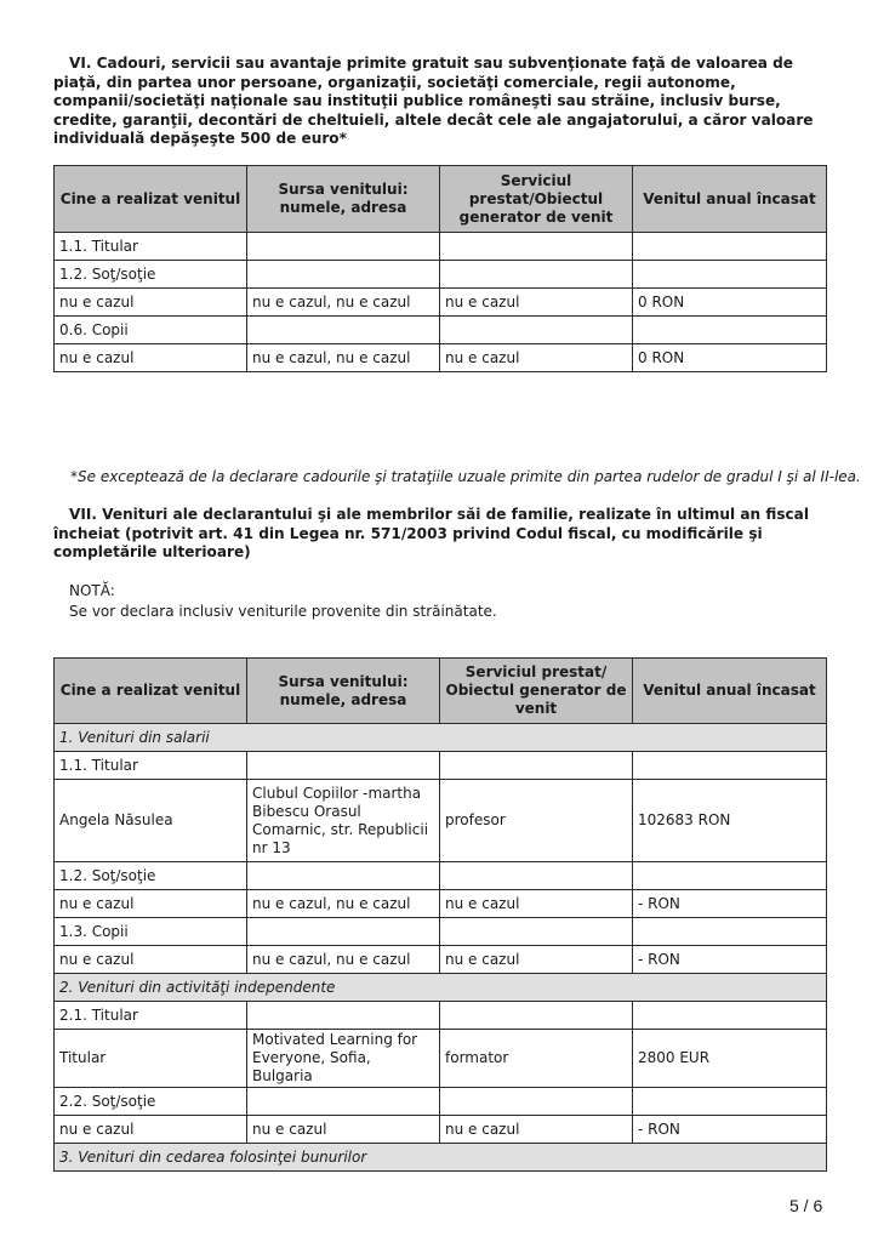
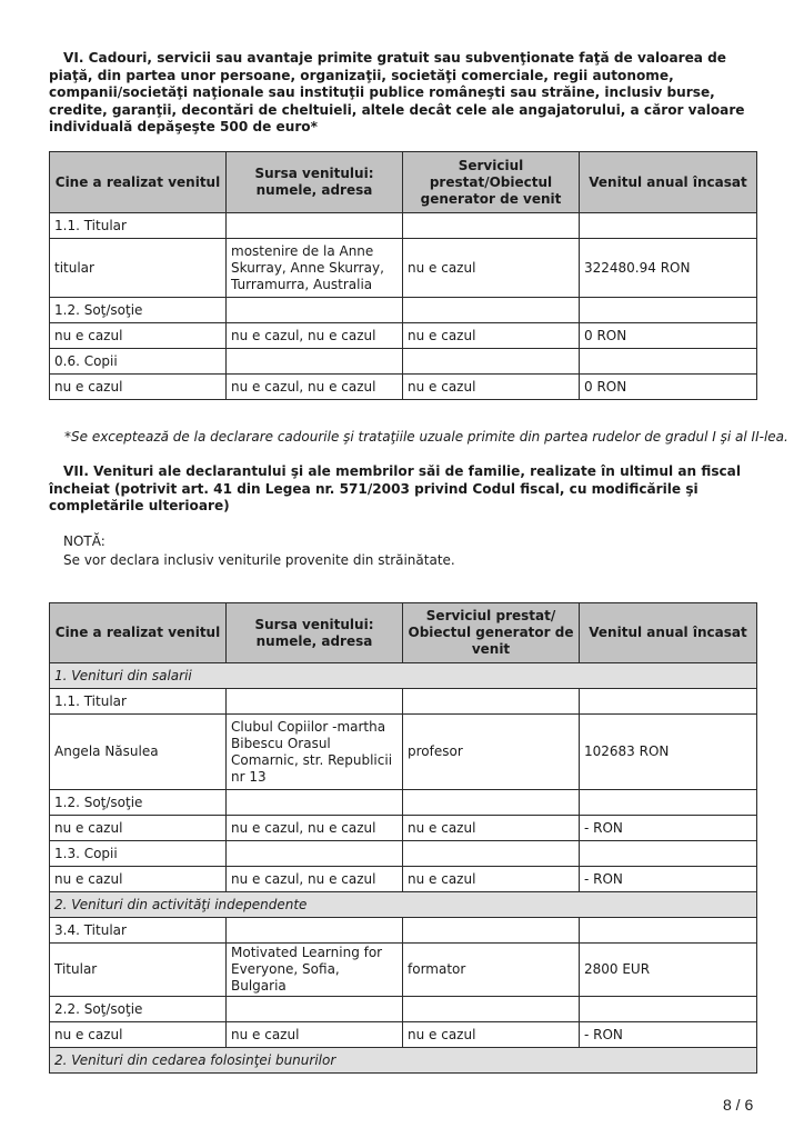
  VI. Cadouri, servicii sau avantaje primite gratuit sau subvenţionate faţă de valoarea de piaţă, din partea unor persoane, organizaţii, societăţi comerciale, regii autonome, companii/societăţi naţionale sau instituţii publice româneşti sau străine, inclusiv burse, credite, garanţii, decontări de cheltuieli, altele decât cele ale angajatorului, a căror valoare individuală depăşeşte 500 de euro*
  Cine a realizat venitul	Sursa venitului: numele, adresa	Serviciul prestat/Obiectul generator de venit	Venitul anual încasat
  1.1. Titular
+ titular	mostenire de la Anne Skurray, Anne Skurray, Turramurra, Australia	nu e cazul	322480.94 RON
  1.2. Soţ/soţie
  nu e cazul	nu e cazul, nu e cazul	nu e cazul	0 RON
  0.6. Copii
  nu e cazul	nu e cazul, nu e cazul	nu e cazul	0 RON
  *Se exceptează de la declarare cadourile şi trataţiile uzuale primite din partea rudelor de gradul I şi al II-lea.
  VII. Venituri ale declarantului şi ale membrilor săi de familie, realizate în ultimul an fiscal încheiat (potrivit art. 41 din Legea nr. 571/2003 privind Codul fiscal, cu modificările şi completările ulterioare)
  NOTĂ:
  Se vor declara inclusiv veniturile provenite din străinătate.
  Cine a realizat venitul	Sursa venitului: numele, adresa	Serviciul prestat/ Obiectul generator de venit	Venitul anual încasat
  1. Venituri din salarii
  1.1. Titular
  Angela Năsulea	Clubul Copiilor -martha Bibescu Orasul Comarnic, str. Republicii nr 13	profesor	102683 RON
  1.2. Soţ/soţie
  nu e cazul	nu e cazul, nu e cazul	nu e cazul	- RON
  1.3. Copii
  nu e cazul	nu e cazul, nu e cazul	nu e cazul	- RON
  2. Venituri din activităţi independente
- 2.1. Titular
+ 3.4. Titular
  Titular	Motivated Learning for Everyone, Sofia, Bulgaria	formator	2800 EUR
  2.2. Soţ/soţie
  nu e cazul	nu e cazul	nu e cazul	- RON
- 3. Venituri din cedarea folosinţei bunurilor
+ 2. Venituri din cedarea folosinţei bunurilor
- 5 / 6
+ 8 / 6
